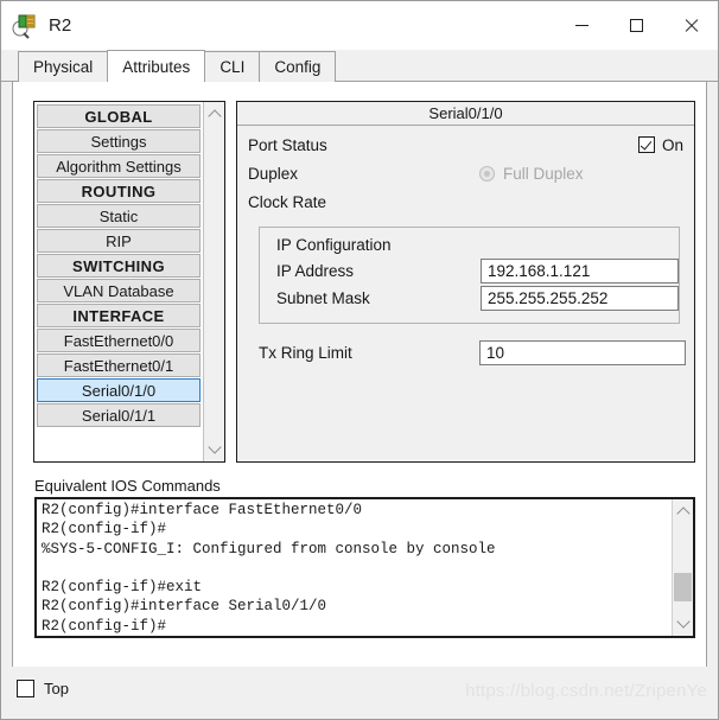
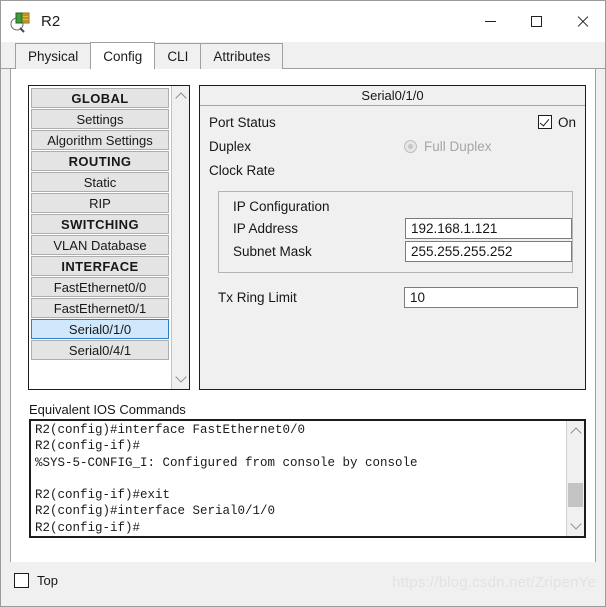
  R2
  Physical
- Attributes
+ Config
  CLI
- Config
+ Attributes
  GLOBAL
  Settings
  Algorithm Settings
  ROUTING
  Static
  RIP
  SWITCHING
  VLAN Database
  INTERFACE
  FastEthernet0/0
  FastEthernet0/1
  Serial0/1/0
- Serial0/1/1
+ Serial0/4/1
  Serial0/1/0
  Port Status
  On
  Duplex
  Full Duplex
  Clock Rate
  IP Configuration
  IP Address
  192.168.1.121
  Subnet Mask
  255.255.255.252
  Tx Ring Limit
  10
  Equivalent IOS Commands
  R2(config)#interface FastEthernet0/0
  R2(config-if)#
  %SYS-5-CONFIG_I: Configured from console by console
  R2(config-if)#exit
  R2(config)#interface Serial0/1/0
  R2(config-if)#
  Top
